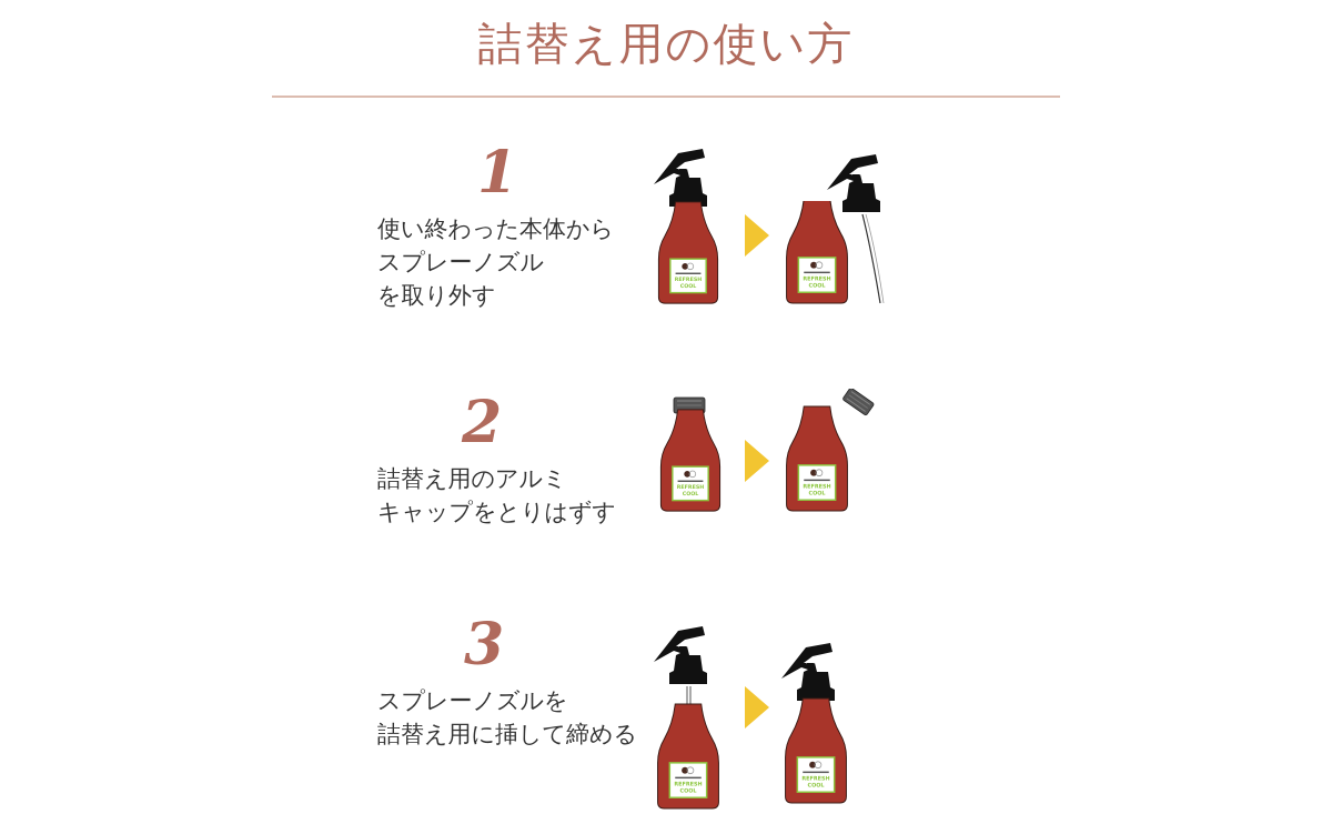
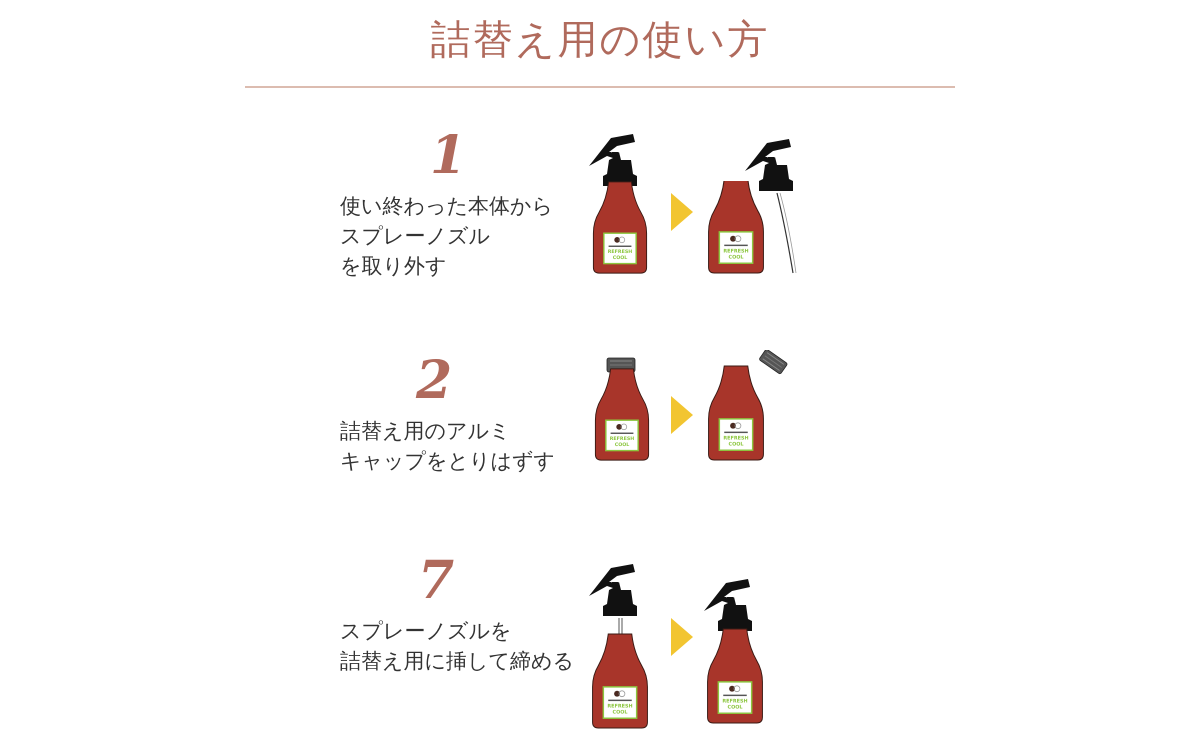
  詰替え用の使い方
  1
  使い終わった本体から
  スプレーノズル
  を取り外す
  2
  詰替え用のアルミ
  キャップをとりはずす
- 3
+ 7
  スプレーノズルを
  詰替え用に挿して締める
